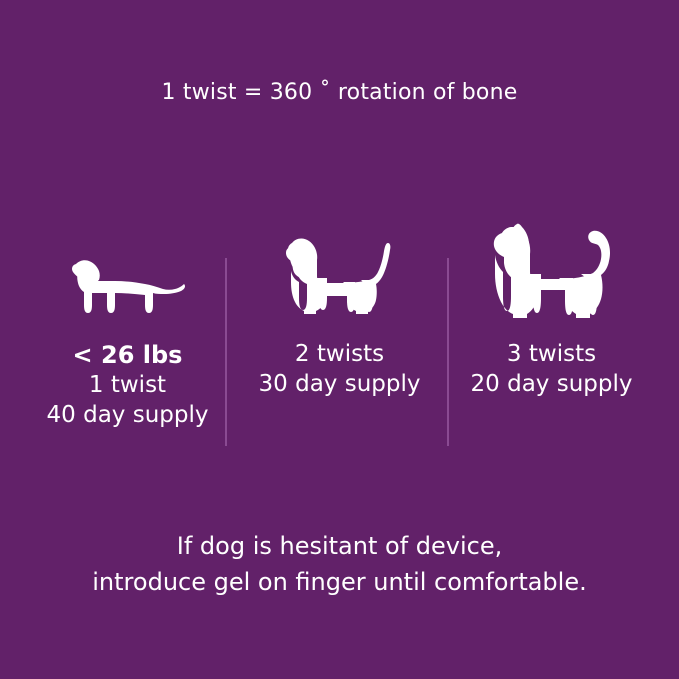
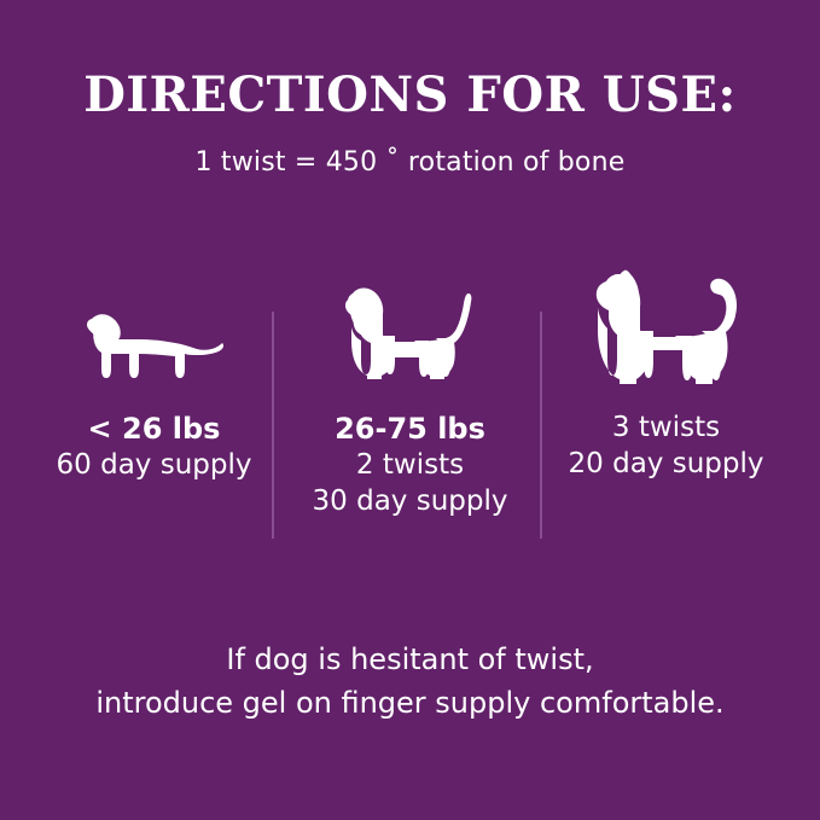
+ DIRECTIONS FOR USE:
- 1 twist = 360 ˚ rotation of bone
+ 1 twist = 450 ˚ rotation of bone
  < 26 lbs
- 1 twist
- 40 day supply
+ 60 day supply
+ 26-75 lbs
  2 twists
  30 day supply
  3 twists
  20 day supply
- If dog is hesitant of device,
+ If dog is hesitant of twist,
- introduce gel on finger until comfortable.
+ introduce gel on finger supply comfortable.
